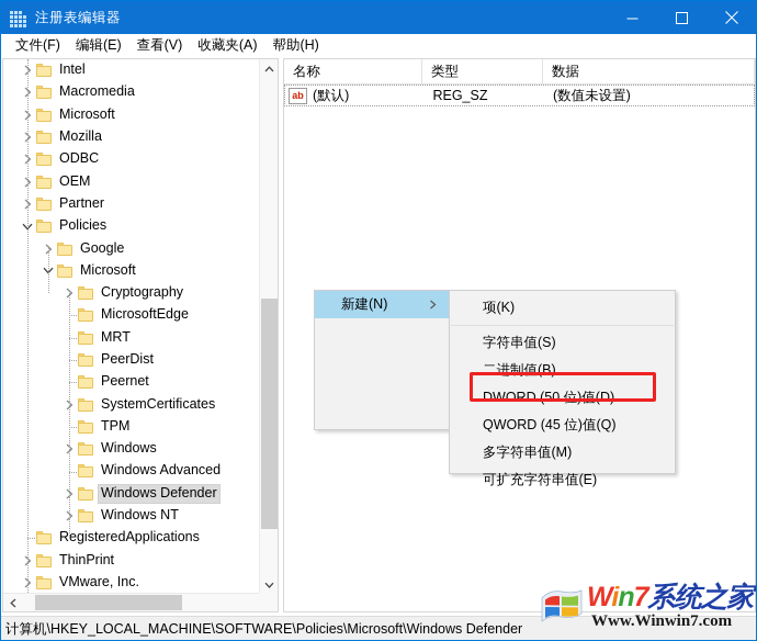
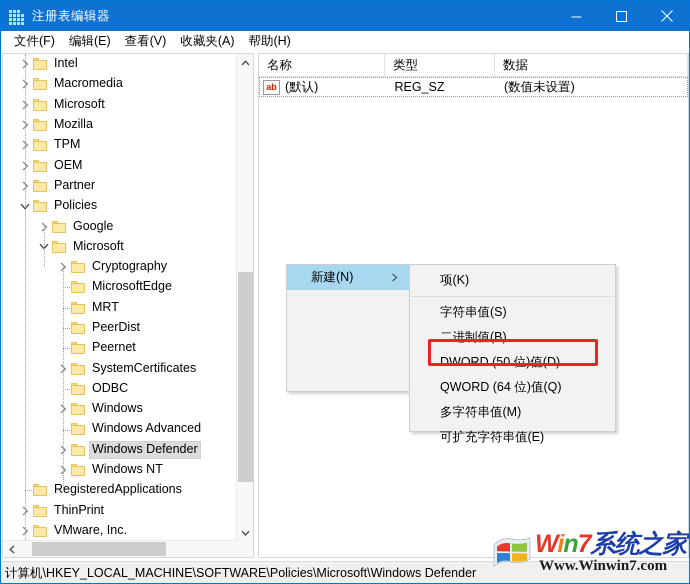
  注册表编辑器
  文件(F)
  编辑(E)
  查看(V)
  收藏夹(A)
  帮助(H)
  Intel
  Macromedia
  Microsoft
  Mozilla
- ODBC
+ TPM
  OEM
  Partner
  Policies
  Google
  Microsoft
  Cryptography
  MicrosoftEdge
  MRT
  PeerDist
  Peernet
  SystemCertificates
- TPM
+ ODBC
  Windows
  Windows Advanced
  Windows Defender
  Windows NT
  RegisteredApplications
  ThinPrint
  VMware, Inc.
  名称
  类型
  数据
  ab
  (默认)
  REG_SZ
  (数值未设置)
  新建(N)
  项(K)
  字符串值(S)
  二进制值(B)
  DWORD (50 位)值(D)
- QWORD (45 位)值(Q)
+ QWORD (64 位)值(Q)
  多字符串值(M)
  可扩充字符串值(E)
  计算机\HKEY_LOCAL_MACHINE\SOFTWARE\Policies\Microsoft\Windows Defender
  Win7系统之家
  Www.Winwin7.com
